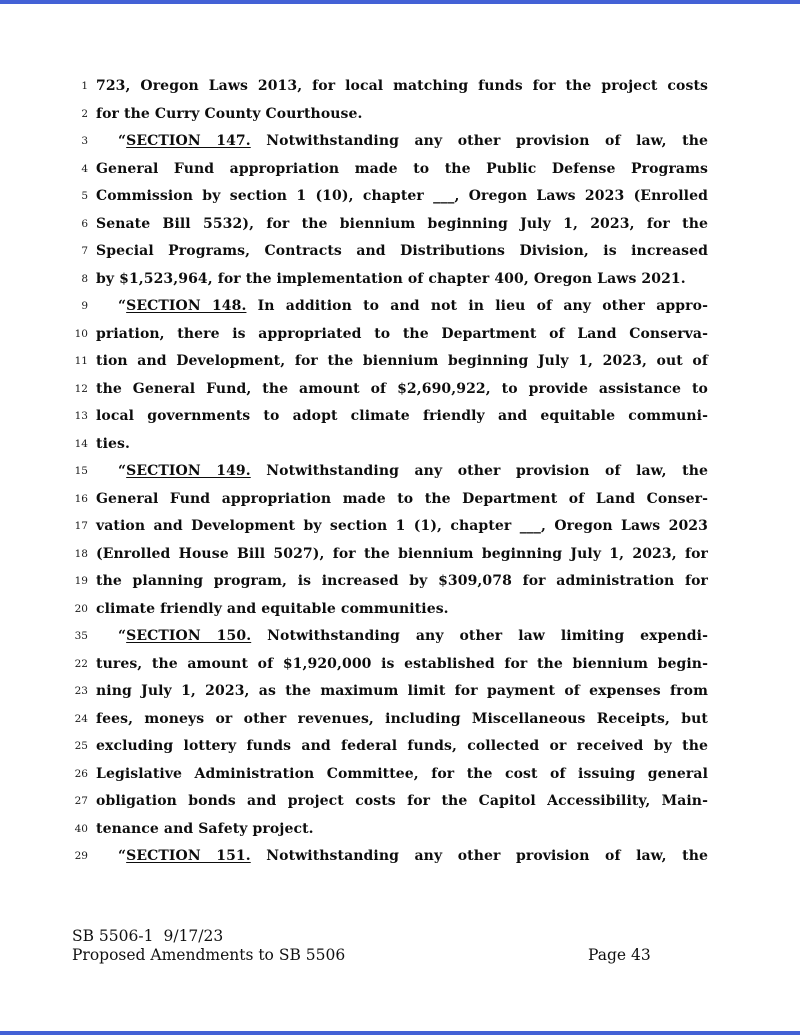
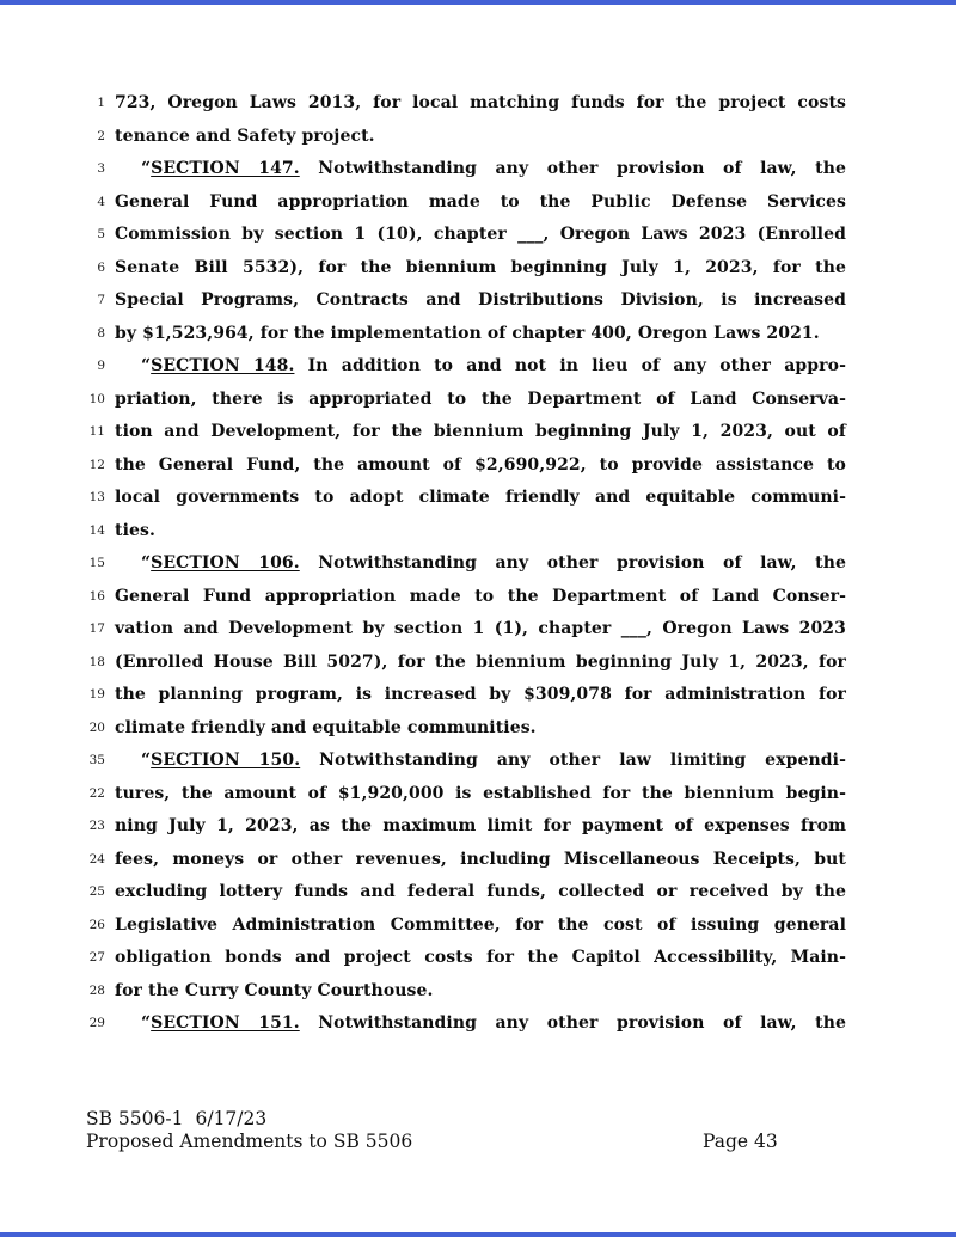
  1
  723, Oregon Laws 2013, for local matching funds for the project costs
  2
- for the Curry County Courthouse.
+ tenance and Safety project.
  3
  “SECTION 147. Notwithstanding any other provision of law, the
  4
- General Fund appropriation made to the Public Defense Programs
+ General Fund appropriation made to the Public Defense Services
  5
  Commission by section 1 (10), chapter ___, Oregon Laws 2023 (Enrolled
  6
  Senate Bill 5532), for the biennium beginning July 1, 2023, for the
  7
  Special Programs, Contracts and Distributions Division, is increased
  8
  by $1,523,964, for the implementation of chapter 400, Oregon Laws 2021.
  9
  “SECTION 148. In addition to and not in lieu of any other appro-
  10
  priation, there is appropriated to the Department of Land Conserva-
  11
  tion and Development, for the biennium beginning July 1, 2023, out of
  12
  the General Fund, the amount of $2,690,922, to provide assistance to
  13
  local governments to adopt climate friendly and equitable communi-
  14
  ties.
  15
- “SECTION 149. Notwithstanding any other provision of law, the
+ “SECTION 106. Notwithstanding any other provision of law, the
  16
  General Fund appropriation made to the Department of Land Conser-
  17
  vation and Development by section 1 (1), chapter ___, Oregon Laws 2023
  18
  (Enrolled House Bill 5027), for the biennium beginning July 1, 2023, for
  19
  the planning program, is increased by $309,078 for administration for
  20
  climate friendly and equitable communities.
  35
  “SECTION 150. Notwithstanding any other law limiting expendi-
  22
  tures, the amount of $1,920,000 is established for the biennium begin-
  23
  ning July 1, 2023, as the maximum limit for payment of expenses from
  24
  fees, moneys or other revenues, including Miscellaneous Receipts, but
  25
  excluding lottery funds and federal funds, collected or received by the
  26
  Legislative Administration Committee, for the cost of issuing general
  27
  obligation bonds and project costs for the Capitol Accessibility, Main-
- 40
+ 28
- tenance and Safety project.
+ for the Curry County Courthouse.
  29
  “SECTION 151. Notwithstanding any other provision of law, the
- SB 5506-1 9/17/23
+ SB 5506-1 6/17/23
  Proposed Amendments to SB 5506
  Page 43
